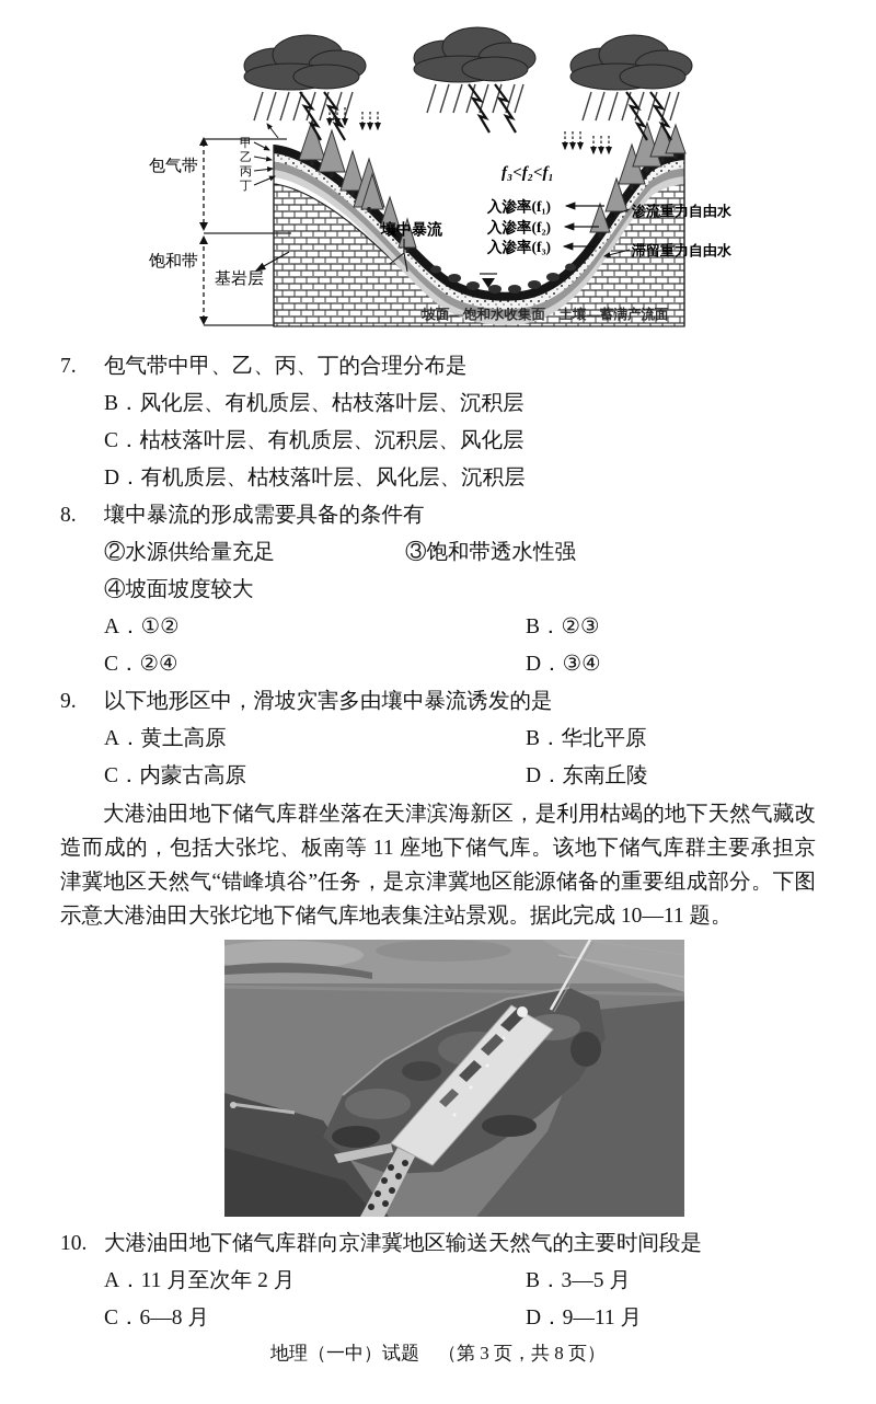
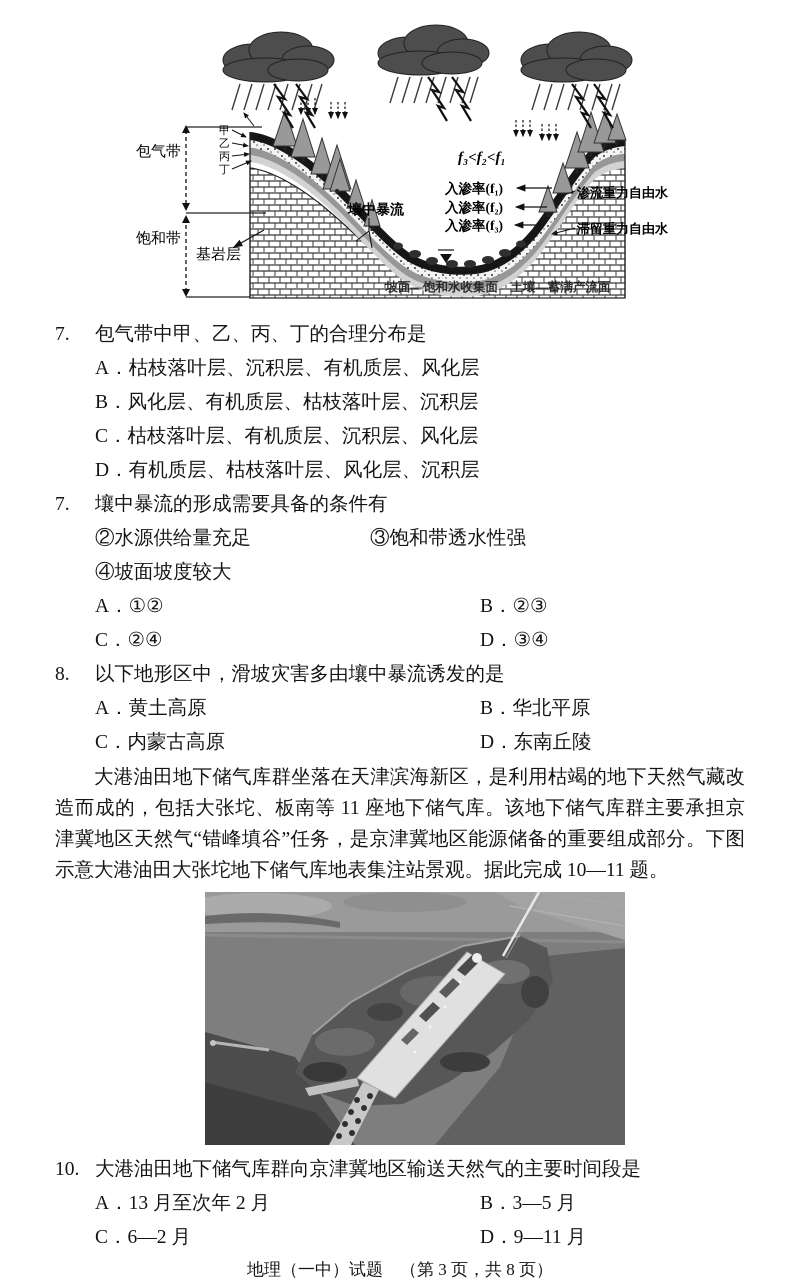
  包气带
  饱和带
  甲
  乙
  丙
  丁
  基岩层
  壤中暴流
  f₃<f₂<f₁
  入渗率(f₁)
  入渗率(f₂)
  入渗率(f₃)
  渗流重力自由水
  滞留重力自由水
  坡面—饱和水收集面 土壤—蓄满产流面
  7. 包气带中甲、乙、丙、丁的合理分布是
+ A．枯枝落叶层、沉积层、有机质层、风化层
  B．风化层、有机质层、枯枝落叶层、沉积层
  C．枯枝落叶层、有机质层、沉积层、风化层
  D．有机质层、枯枝落叶层、风化层、沉积层
- 8. 壤中暴流的形成需要具备的条件有
+ 7. 壤中暴流的形成需要具备的条件有
  ②水源供给量充足
  ③饱和带透水性强
  ④坡面坡度较大
  A．①②
  B．②③
  C．②④
  D．③④
- 9. 以下地形区中，滑坡灾害多由壤中暴流诱发的是
+ 8. 以下地形区中，滑坡灾害多由壤中暴流诱发的是
  A．黄土高原
  B．华北平原
  C．内蒙古高原
  D．东南丘陵
  大港油田地下储气库群坐落在天津滨海新区，是利用枯竭的地下天然气藏改造而成的，包括大张坨、板南等 11 座地下储气库。该地下储气库群主要承担京津冀地区天然气“错峰填谷”任务，是京津冀地区能源储备的重要组成部分。下图示意大港油田大张坨地下储气库地表集注站景观。据此完成 10—11 题。
  10. 大港油田地下储气库群向京津冀地区输送天然气的主要时间段是
- A．11 月至次年 2 月
+ A．13 月至次年 2 月
  B．3—5 月
- C．6—8 月
+ C．6—2 月
  D．9—11 月
  地理（一中）试题 （第 3 页，共 8 页）
